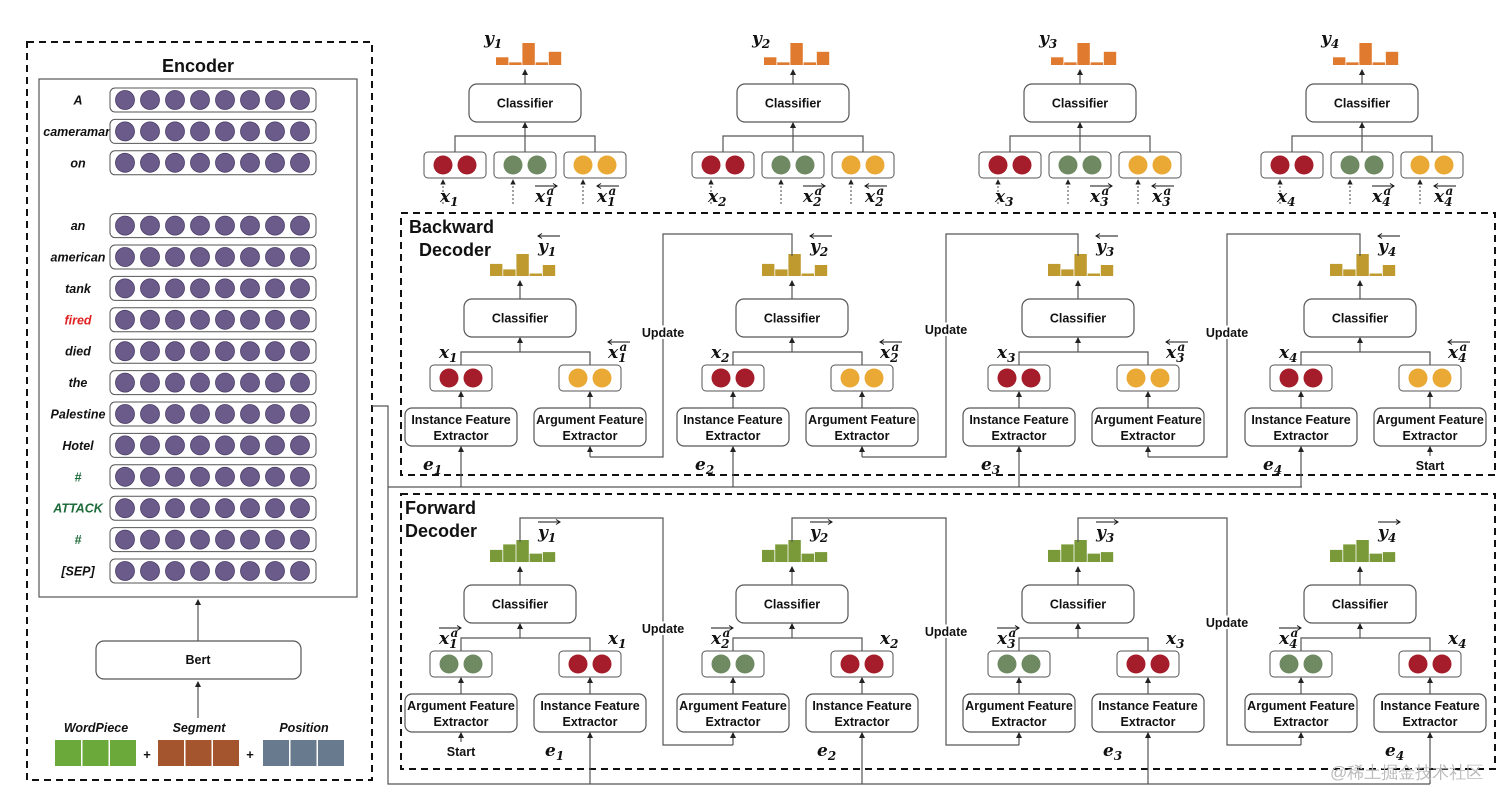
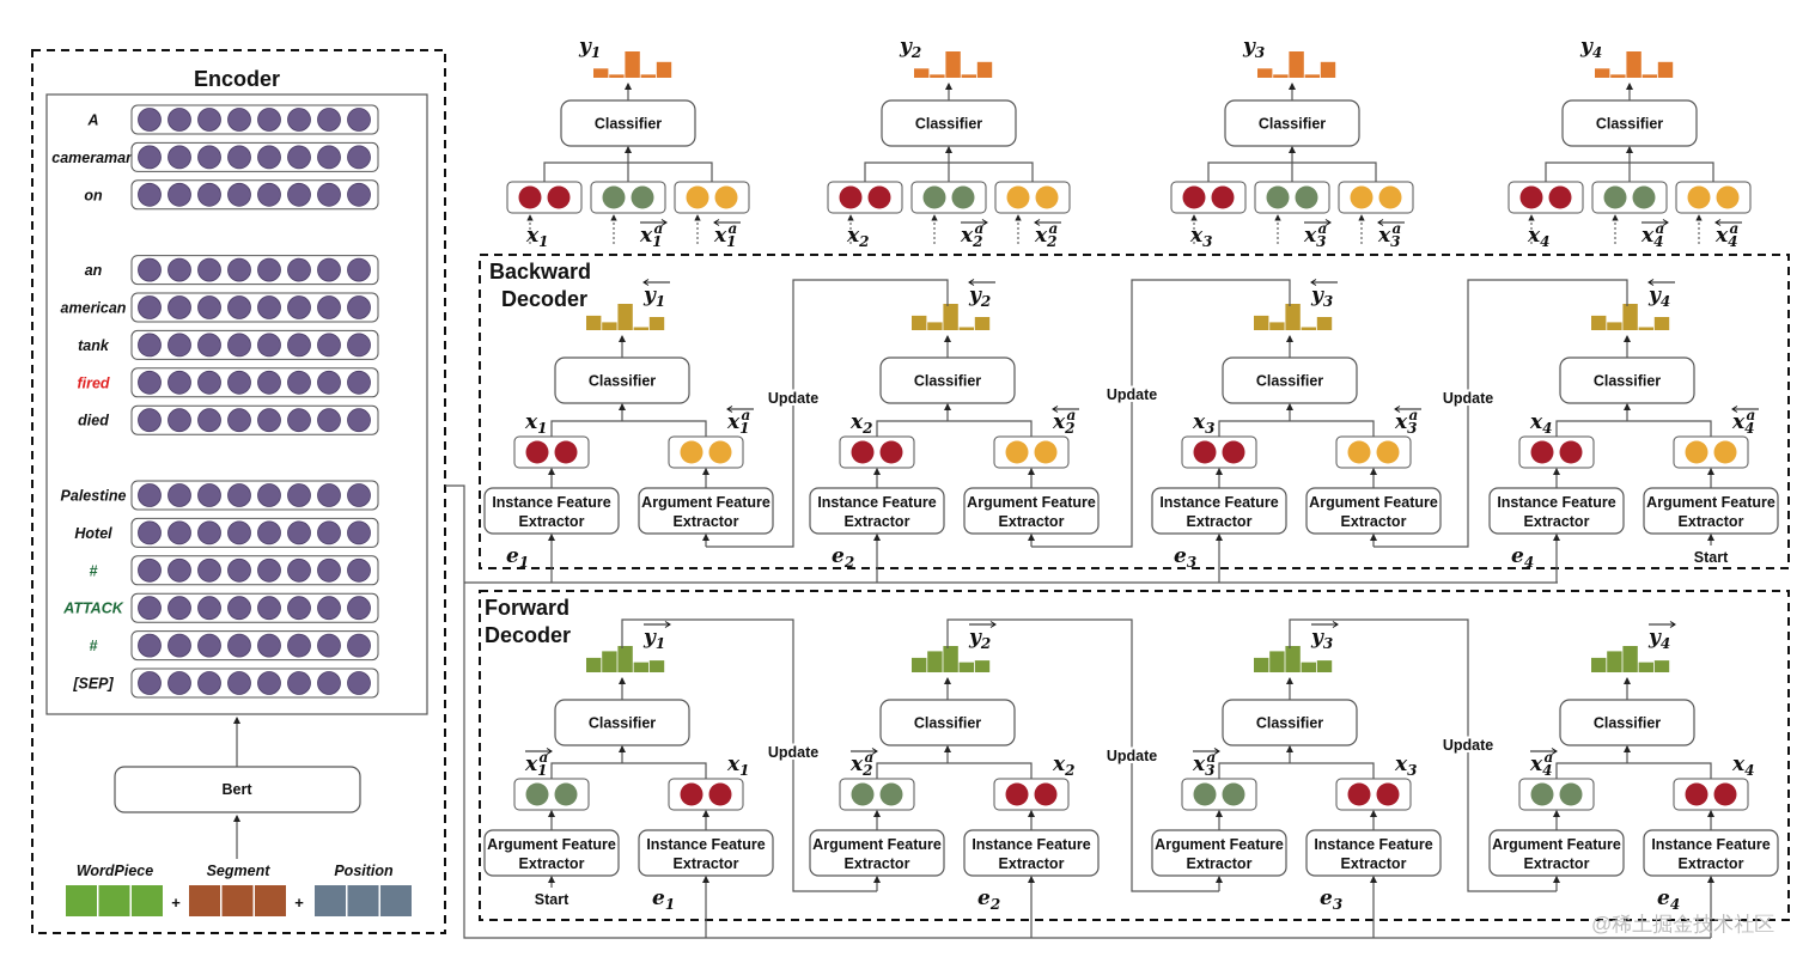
  Encoder
  A
  cameraman
  on
  an
  american
  tank
  fired
  died
- the
  Palestine
  Hotel
  #
  ATTACK
  #
  [SEP]
  Bert
  WordPiece
  +
  Segment
  +
  Position
  y1
  Classifier
  x1
  x1 a
  x1 a
  y2
  Classifier
  x2
  x2 a
  x2 a
  y3
  Classifier
  x3
  x3 a
  x3 a
  y4
  Classifier
  x4
  x4 a
  x4 a
  Backward
  Decoder
  y1
  Classifier
  x1
  x1 a
  Instance Feature
  Extractor
  Argument Feature
  Extractor
  e1
  y2
  Classifier
  x2
  x2 a
  Instance Feature
  Extractor
  Argument Feature
  Extractor
  e2
  y3
  Classifier
  x3
  x3 a
  Instance Feature
  Extractor
  Argument Feature
  Extractor
  e3
  y4
  Classifier
  x4
  x4 a
  Instance Feature
  Extractor
  Argument Feature
  Extractor
  e4
  Start
  Update
  Update
  Update
  Forward
  Decoder
  y1
  Classifier
  x1 a
  x1
  Argument Feature
  Extractor
  Instance Feature
  Extractor
  e1
  Start
  y2
  Classifier
  x2 a
  x2
  Argument Feature
  Extractor
  Instance Feature
  Extractor
  e2
  y3
  Classifier
  x3 a
  x3
  Argument Feature
  Extractor
  Instance Feature
  Extractor
  e3
  y4
  Classifier
  x4 a
  x4
  Argument Feature
  Extractor
  Instance Feature
  Extractor
  e4
  Update
  Update
  Update
  @稀土掘金技术社区
